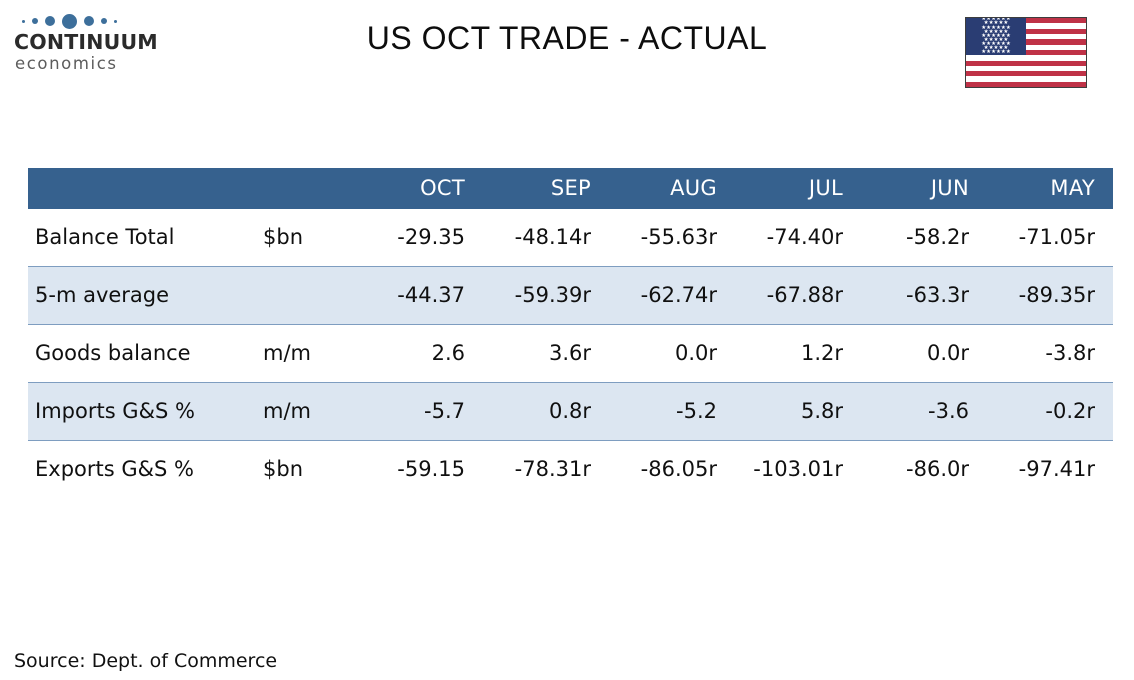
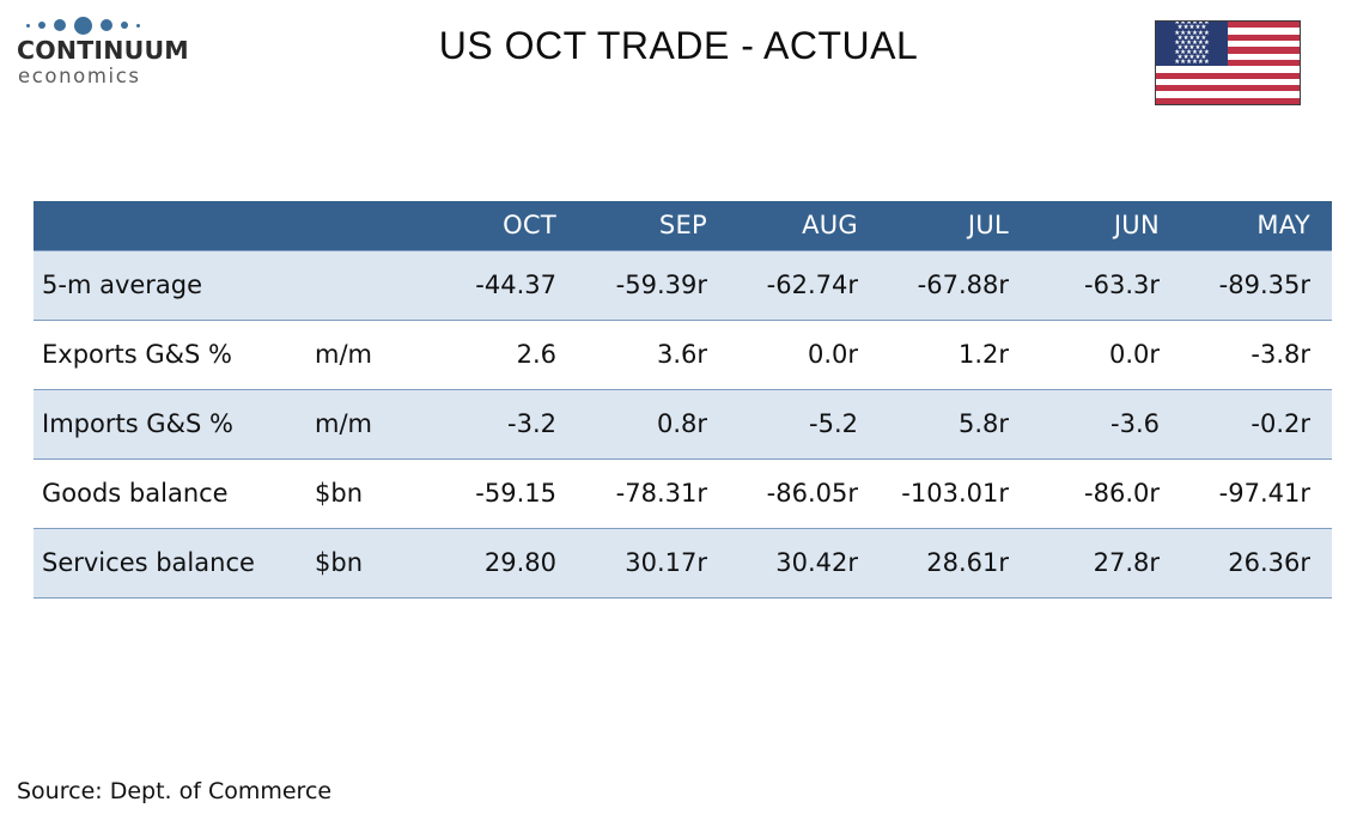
  CONTINUUM
  economics
  US OCT TRADE - ACTUAL
  		OCT	SEP	AUG	JUL	JUN	MAY
- Balance Total	$bn	-29.35	-48.14r	-55.63r	-74.40r	-58.2r	-71.05r
  5-m average		-44.37	-59.39r	-62.74r	-67.88r	-63.3r	-89.35r
- Goods balance	m/m	2.6	3.6r	0.0r	1.2r	0.0r	-3.8r
+ Exports G&S %	m/m	2.6	3.6r	0.0r	1.2r	0.0r	-3.8r
- Imports G&S %	m/m	-5.7	0.8r	-5.2	5.8r	-3.6	-0.2r
+ Imports G&S %	m/m	-3.2	0.8r	-5.2	5.8r	-3.6	-0.2r
- Exports G&S %	$bn	-59.15	-78.31r	-86.05r	-103.01r	-86.0r	-97.41r
+ Goods balance	$bn	-59.15	-78.31r	-86.05r	-103.01r	-86.0r	-97.41r
+ Services balance	$bn	29.80	30.17r	30.42r	28.61r	27.8r	26.36r
  Source: Dept. of Commerce
